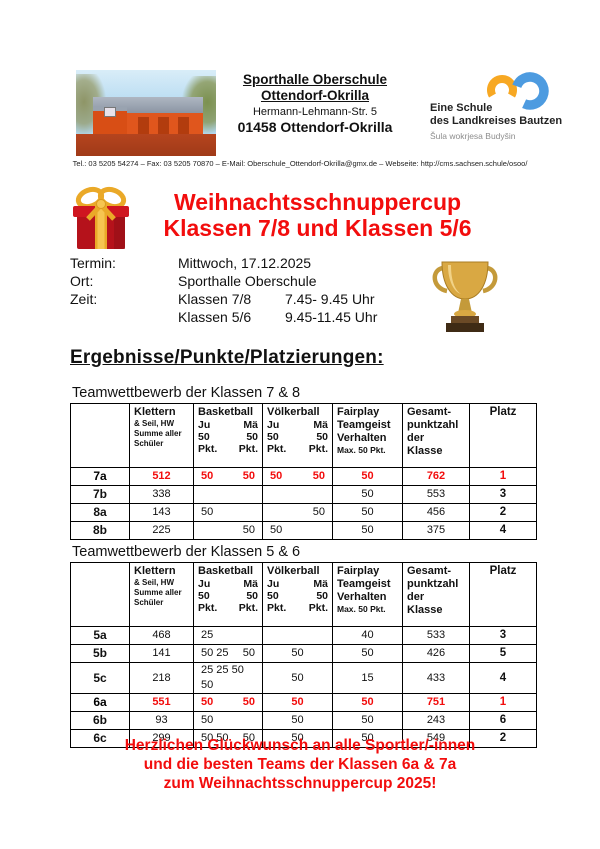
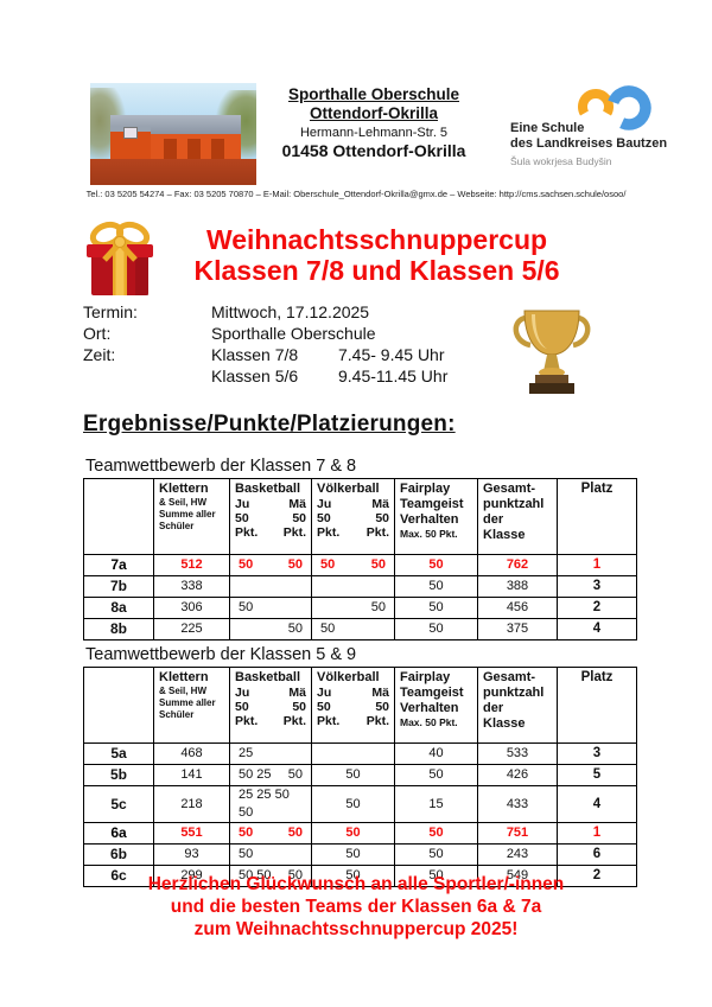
  Sporthalle Oberschule
  Ottendorf-Okrilla
  Hermann-Lehmann-Str. 5
  01458 Ottendorf-Okrilla
  Eine Schule
  des Landkreises Bautzen
  Šula wokrjesa Budyšin
  Tel.: 03 5205 54274 – Fax: 03 5205 70870 – E-Mail: Oberschule_Ottendorf-Okrilla@gmx.de – Webseite: http://cms.sachsen.schule/osoo/
  Weihnachtsschnuppercup
  Klassen 7/8 und Klassen 5/6
  Termin:
  Mittwoch, 17.12.2025
  Ort:
  Sporthalle Oberschule
  Zeit:
  Klassen 7/8
  7.45- 9.45 Uhr
  Klassen 5/6
  9.45-11.45 Uhr
  Ergebnisse/Punkte/Platzierungen:
  Teamwettbewerb der Klassen 7 & 8
  	Klettern & Seil, HW Summe aller Schüler	Basketball Ju Mä 50 50 Pkt. Pkt.	Völkerball Ju Mä 50 50 Pkt. Pkt.	Fairplay Teamgeist Verhalten Max. 50 Pkt.	Gesamt- punktzahl der Klasse	Platz
  7a	512	50 50	50 50	50	762	1
- 7b	338			50	553	3
+ 7b	338			50	388	3
- 8a	143	50	50	50	456	2
+ 8a	306	50	50	50	456	2
  8b	225	50	50	50	375	4
- Teamwettbewerb der Klassen 5 & 6
+ Teamwettbewerb der Klassen 5 & 9
  	Klettern & Seil, HW Summe aller Schüler	Basketball Ju Mä 50 50 Pkt. Pkt.	Völkerball Ju Mä 50 50 Pkt. Pkt.	Fairplay Teamgeist Verhalten Max. 50 Pkt.	Gesamt- punktzahl der Klasse	Platz
  5a	468	25		40	533	3
  5b	141	50 25 50	50	50	426	5
  5c	218	25 25 50 50	50	15	433	4
  6a	551	50 50	50	50	751	1
  6b	93	50	50	50	243	6
  6c	299	50 50 50	50	50	549	2
  Herzlichen Glückwunsch an alle Sportler/-innen
  und die besten Teams der Klassen 6a & 7a
  zum Weihnachtsschnuppercup 2025!
